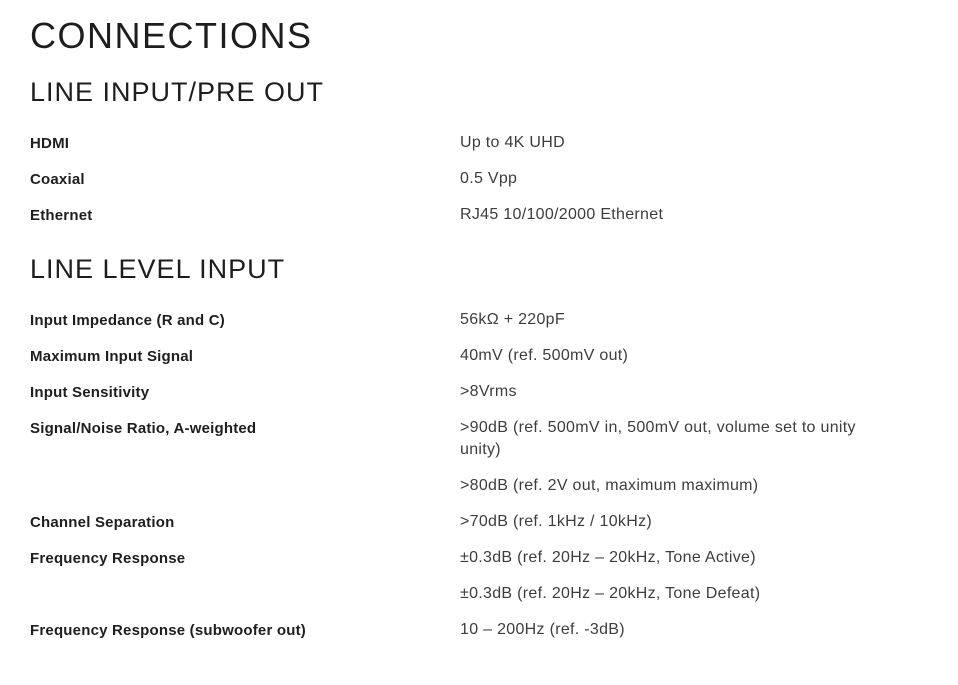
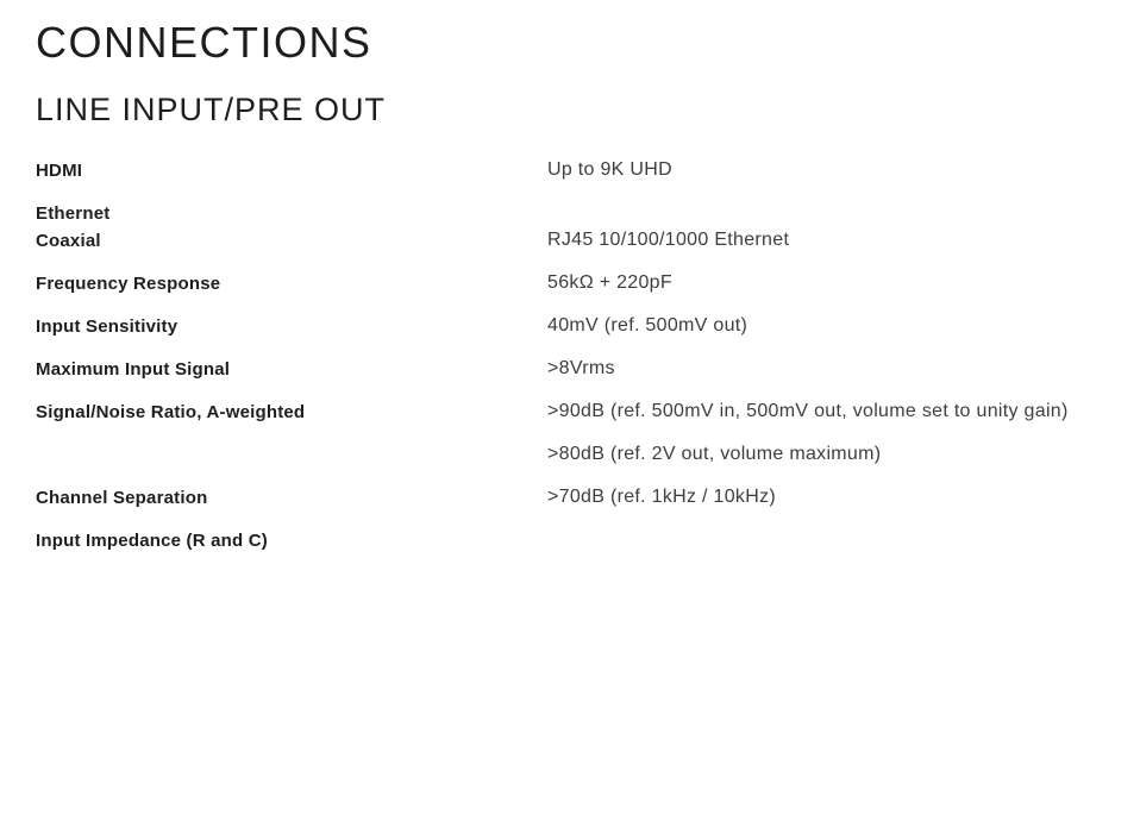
  CONNECTIONS
  LINE INPUT/PRE OUT
  HDMI
- Up to 4K UHD
+ Up to 9K UHD
- Coaxial
+ Ethernet
- 0.5 Vpp
- Ethernet
+ Coaxial
- RJ45 10/100/2000 Ethernet
+ RJ45 10/100/1000 Ethernet
- LINE LEVEL INPUT
- Input Impedance (R and C)
+ Frequency Response
  56kΩ + 220pF
- Maximum Input Signal
+ Input Sensitivity
  40mV (ref. 500mV out)
- Input Sensitivity
+ Maximum Input Signal
  >8Vrms
  Signal/Noise Ratio, A-weighted
- >90dB (ref. 500mV in, 500mV out, volume set to unity unity)
+ >90dB (ref. 500mV in, 500mV out, volume set to unity gain)
- >80dB (ref. 2V out, maximum maximum)
+ >80dB (ref. 2V out, volume maximum)
  Channel Separation
  >70dB (ref. 1kHz / 10kHz)
- Frequency Response
+ Input Impedance (R and C)
- ±0.3dB (ref. 20Hz – 20kHz, Tone Active)
- ±0.3dB (ref. 20Hz – 20kHz, Tone Defeat)
- Frequency Response (subwoofer out)
- 10 – 200Hz (ref. -3dB)
